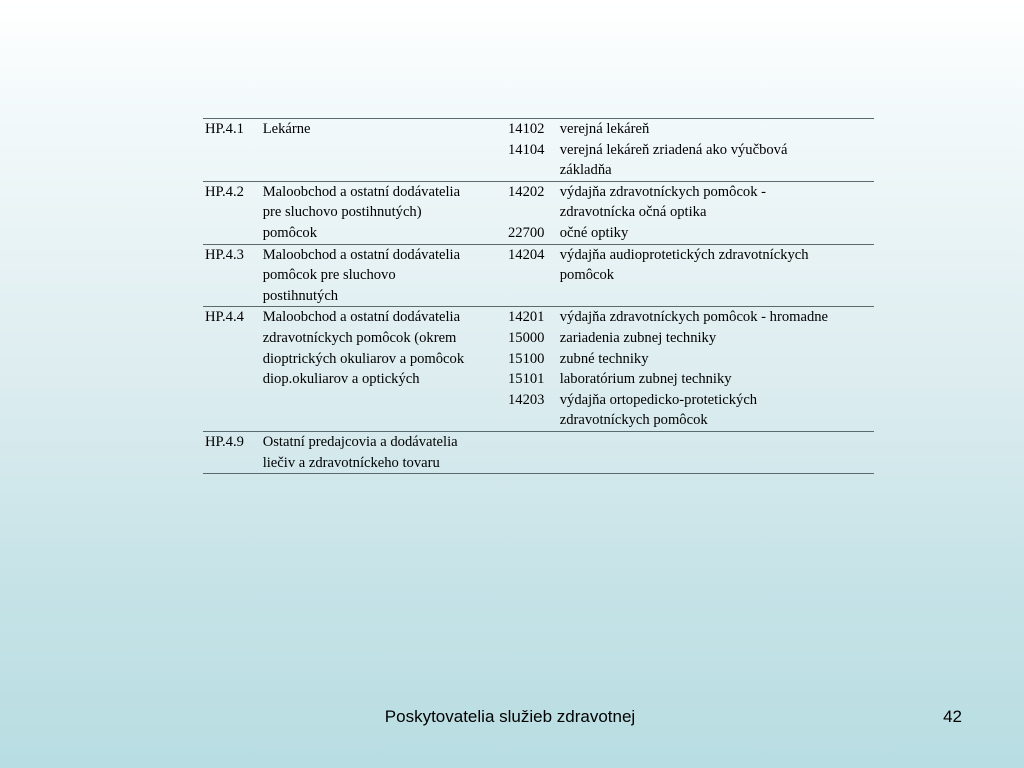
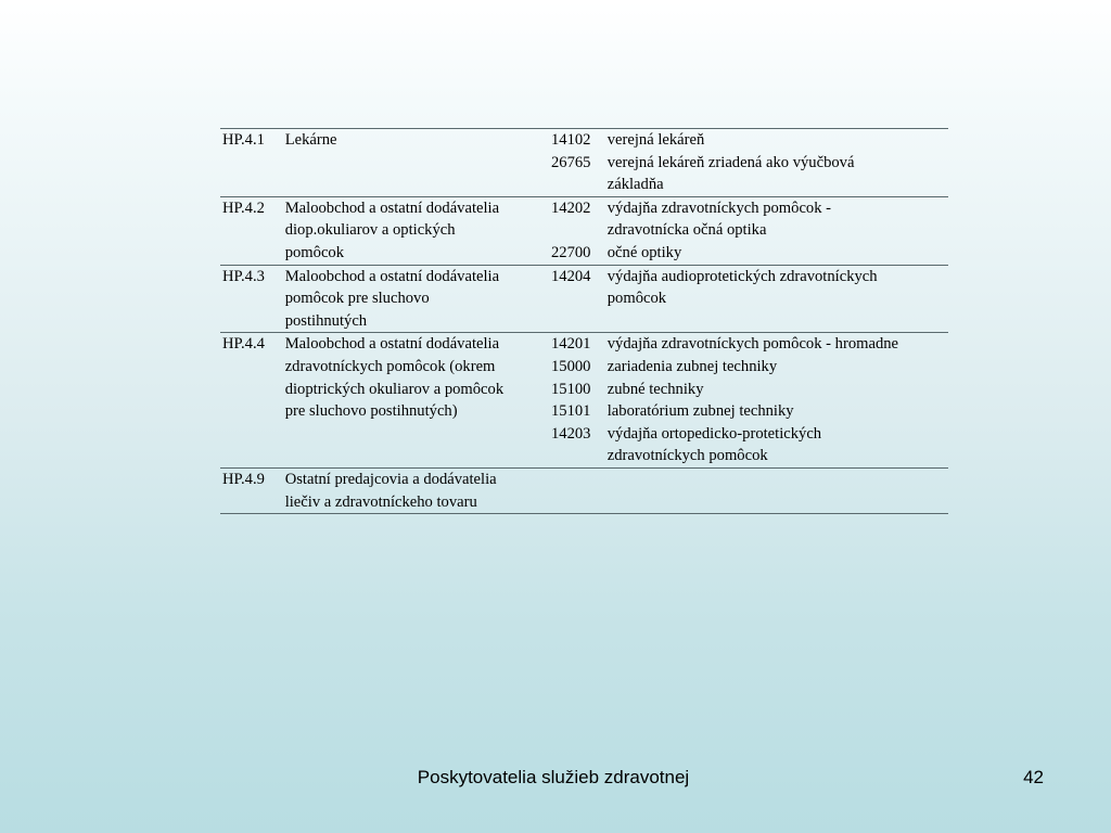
- HP.4.1	Lekárne	14102 14104	verejná lekáreň verejná lekáreň zriadená ako výučbová základňa
+ HP.4.1	Lekárne	14102 26765	verejná lekáreň verejná lekáreň zriadená ako výučbová základňa
- HP.4.2	Maloobchod a ostatní dodávatelia pre sluchovo postihnutých) pomôcok	14202 22700	výdajňa zdravotníckych pomôcok - zdravotnícka očná optika očné optiky
+ HP.4.2	Maloobchod a ostatní dodávatelia diop.okuliarov a optických pomôcok	14202 22700	výdajňa zdravotníckych pomôcok - zdravotnícka očná optika očné optiky
  HP.4.3	Maloobchod a ostatní dodávatelia pomôcok pre sluchovo postihnutých	14204	výdajňa audioprotetických zdravotníckych pomôcok
- HP.4.4	Maloobchod a ostatní dodávatelia zdravotníckych pomôcok (okrem dioptrických okuliarov a pomôcok diop.okuliarov a optických	14201 15000 15100 15101 14203	výdajňa zdravotníckych pomôcok - hromadne zariadenia zubnej techniky zubné techniky laboratórium zubnej techniky výdajňa ortopedicko-protetických zdravotníckych pomôcok
+ HP.4.4	Maloobchod a ostatní dodávatelia zdravotníckych pomôcok (okrem dioptrických okuliarov a pomôcok pre sluchovo postihnutých)	14201 15000 15100 15101 14203	výdajňa zdravotníckych pomôcok - hromadne zariadenia zubnej techniky zubné techniky laboratórium zubnej techniky výdajňa ortopedicko-protetických zdravotníckych pomôcok
  HP.4.9	Ostatní predajcovia a dodávatelia liečiv a zdravotníckeho tovaru
  Poskytovatelia služieb zdravotnej
  42
